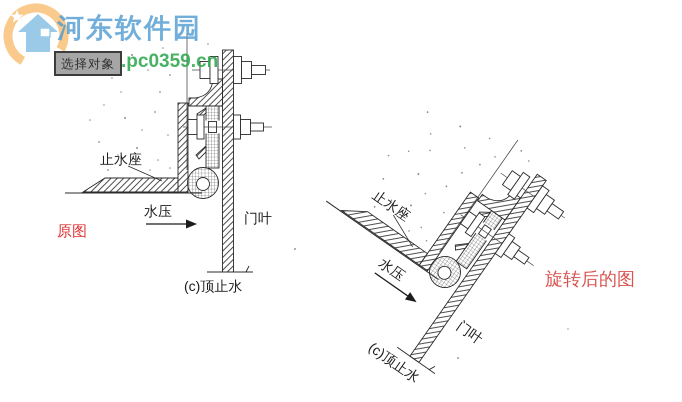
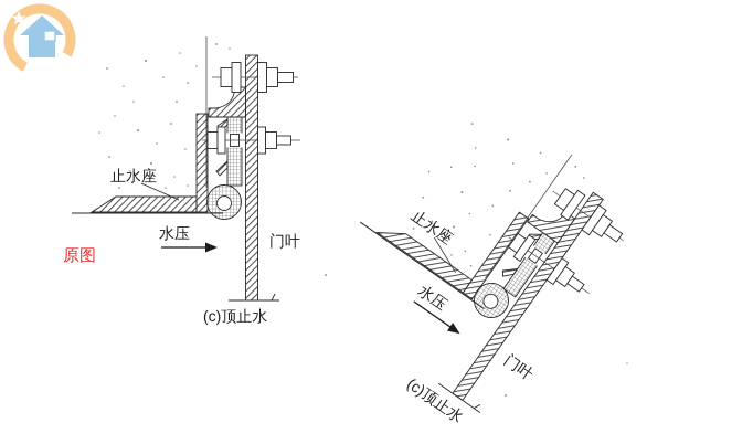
  原图
- 旋转后的图
- 河东软件园
- .pc0359.cn
- 选择对象
